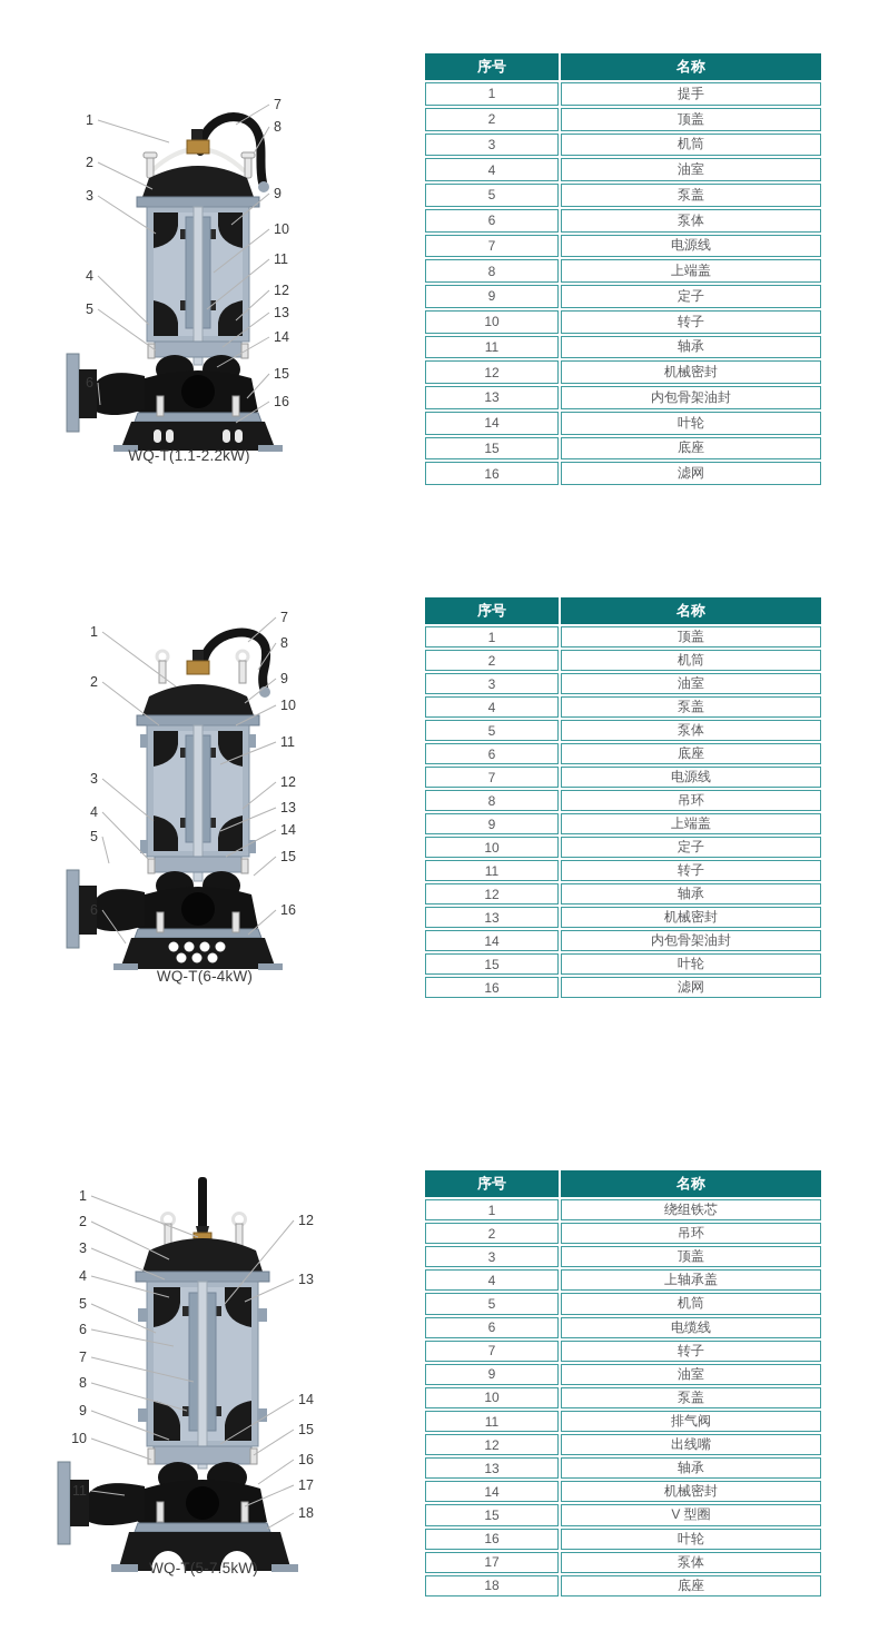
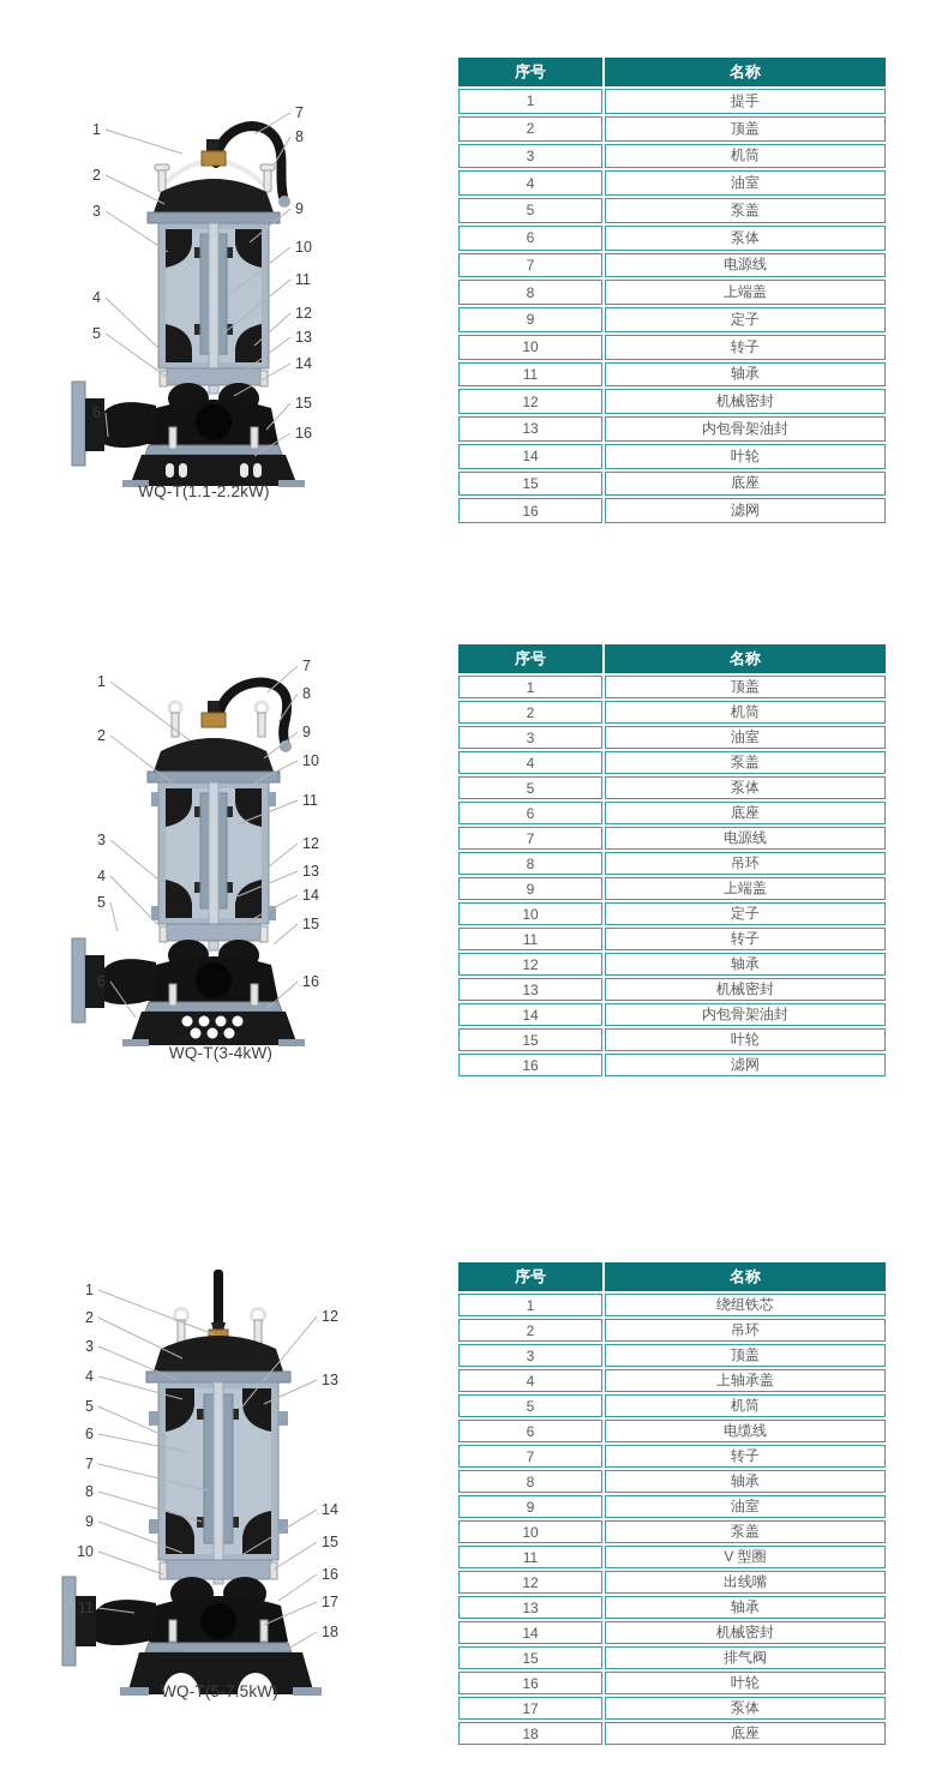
  1
  2
  3
  4
  5
  6
  7
  8
  9
  10
  11
  12
  13
  14
  15
  16
  WQ-T(1.1-2.2kW)
  序号	名称
  1	提手
  2	顶盖
  3	机筒
  4	油室
  5	泵盖
  6	泵体
  7	电源线
  8	上端盖
  9	定子
  10	转子
  11	轴承
  12	机械密封
  13	内包骨架油封
  14	叶轮
  15	底座
  16	滤网
  1
  2
  3
  4
  5
  6
  7
  8
  9
  10
  11
  12
  13
  14
  15
  16
- WQ-T(6-4kW)
+ WQ-T(3-4kW)
  序号	名称
  1	顶盖
  2	机筒
  3	油室
  4	泵盖
  5	泵体
  6	底座
  7	电源线
  8	吊环
  9	上端盖
  10	定子
  11	转子
  12	轴承
  13	机械密封
  14	内包骨架油封
  15	叶轮
  16	滤网
  1
  2
  3
  4
  5
  6
  7
  8
  9
  10
  11
  12
  13
  14
  15
  16
  17
  18
  WQ-T(5-7.5kW)
  序号	名称
  1	绕组铁芯
  2	吊环
  3	顶盖
  4	上轴承盖
  5	机筒
  6	电缆线
  7	转子
+ 8	轴承
  9	油室
  10	泵盖
- 11	排气阀
+ 11	V 型圈
  12	出线嘴
  13	轴承
  14	机械密封
- 15	V 型圈
+ 15	排气阀
  16	叶轮
  17	泵体
  18	底座
